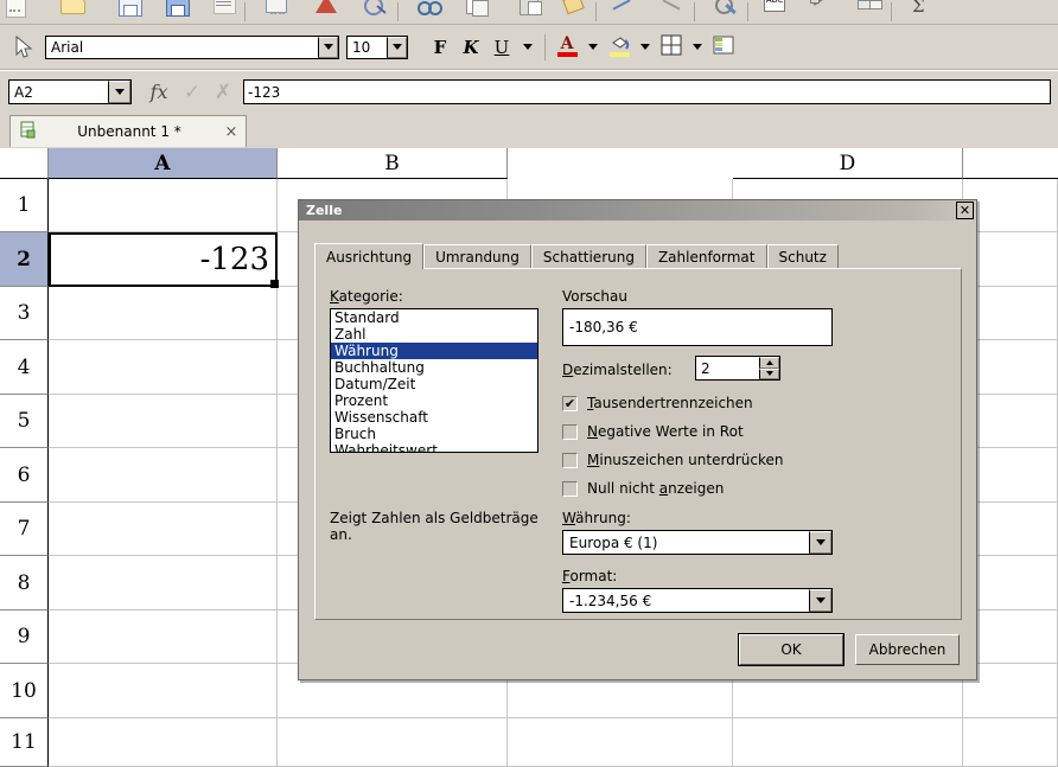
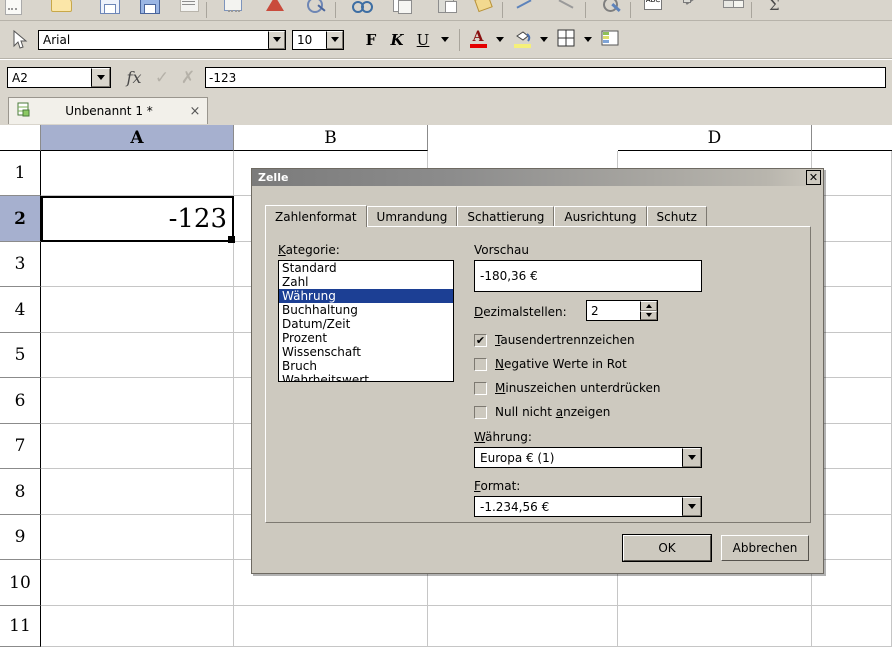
  ABC
  Σ
  Arial
  10
  F
  K
  U
  A
  A2
  fx
  ✓
  ✗
  -123
  Unbenannt 1 *
  ×
  A
  B
  D
  1
  2
  3
  4
  5
  6
  7
  8
  9
  10
  11
  -123
  Zelle
  ✕
- Ausrichtung
+ Zahlenformat
  Umrandung
  Schattierung
- Zahlenformat
+ Ausrichtung
  Schutz
  Kategorie:
  Standard
  Zahl
  Währung
  Buchhaltung
  Datum/Zeit
  Prozent
  Wissenschaft
  Bruch
  Wahrheitswert
- Zeigt Zahlen als Geldbeträge an.
  Vorschau
  -180,36 €
  Dezimalstellen:
  2
  Tausendertrennzeichen
  Negative Werte in Rot
  Minuszeichen unterdrücken
  Null nicht anzeigen
  Währung:
  Europa € (1)
  Format:
  -1.234,56 €
  OK
  Abbrechen
